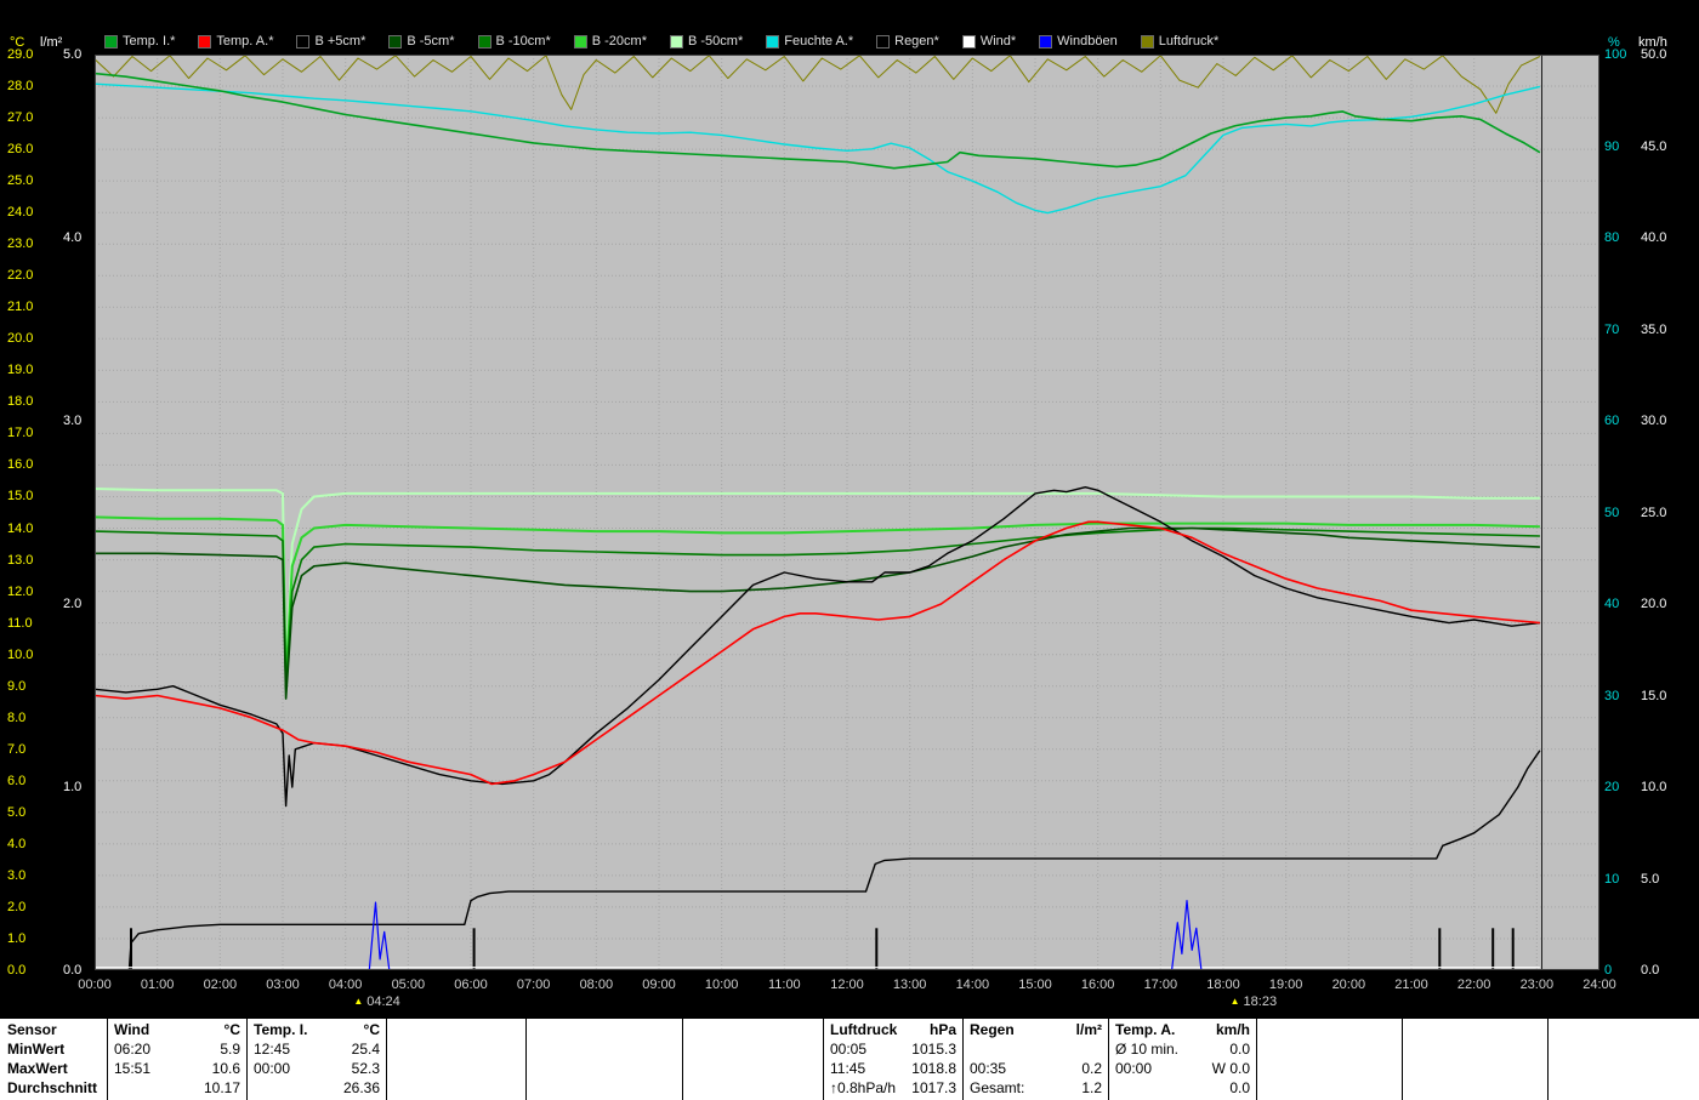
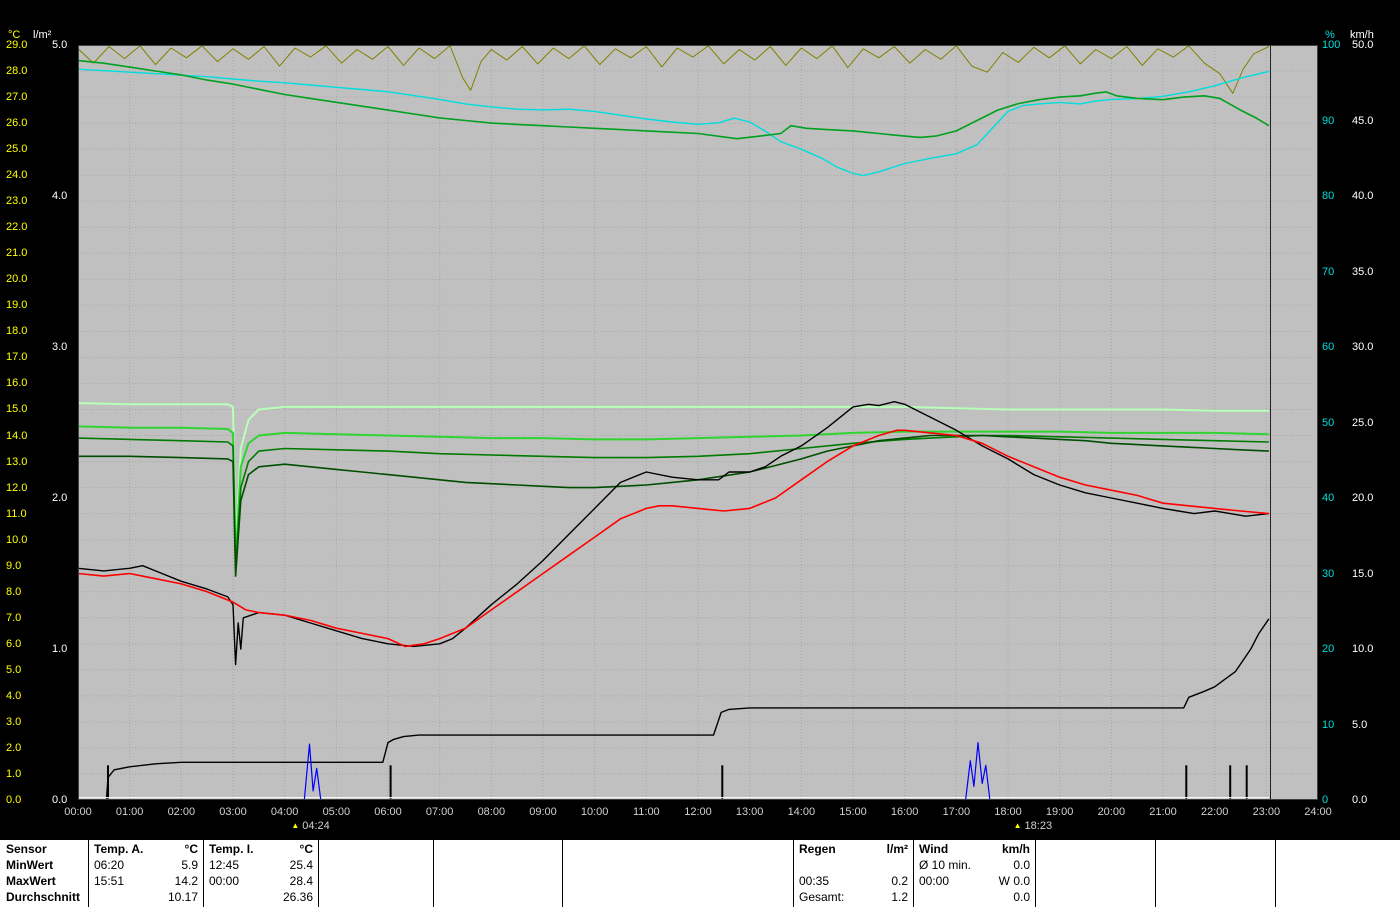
- Temp. I.*
- Temp. A.*
- B +5cm*
- B -5cm*
- B -10cm*
- B -20cm*
- B -50cm*
- Feuchte A.*
- Regen*
- Wind*
- Windböen
- Luftdruck*
  °C
  l/m²
  %
  km/h
  29.0
  28.0
  27.0
  26.0
  25.0
  24.0
  23.0
  22.0
  21.0
  20.0
  19.0
  18.0
  17.0
  16.0
  15.0
  14.0
  13.0
  12.0
  11.0
  10.0
  9.0
  8.0
  7.0
  6.0
  5.0
  4.0
  3.0
  2.0
  1.0
  0.0
  5.0
  4.0
  3.0
  2.0
  1.0
  0.0
  100
  90
  80
  70
  60
  50
  40
  30
  20
  10
  0
  50.0
  45.0
  40.0
  35.0
  30.0
  25.0
  20.0
  15.0
  10.0
  5.0
  0.0
  00:00
  01:00
  02:00
  03:00
  04:00
  05:00
  06:00
  07:00
  08:00
  09:00
  10:00
  11:00
  12:00
  13:00
  14:00
  15:00
  16:00
  17:00
  18:00
  19:00
  20:00
  21:00
  22:00
  23:00
  24:00
  ▲ 04:24
  ▲ 18:23
  Sensor
  MinWert
  MaxWert
  Durchschnitt
- Wind
+ Temp. A.
  °C
  06:20
  5.9
  15:51
- 10.6
+ 14.2
  10.17
  Temp. I.
  °C
  12:45
  25.4
  00:00
- 52.3
+ 28.4
  26.36
- Luftdruck
- hPa
- 00:05
- 1015.3
- 11:45
- 1018.8
- ↑0.8hPa/h
- 1017.3
  Regen
  l/m²
  00:35
  0.2
  Gesamt:
  1.2
- Temp. A.
+ Wind
  km/h
  Ø 10 min.
  0.0
  00:00
  W 0.0
  0.0
